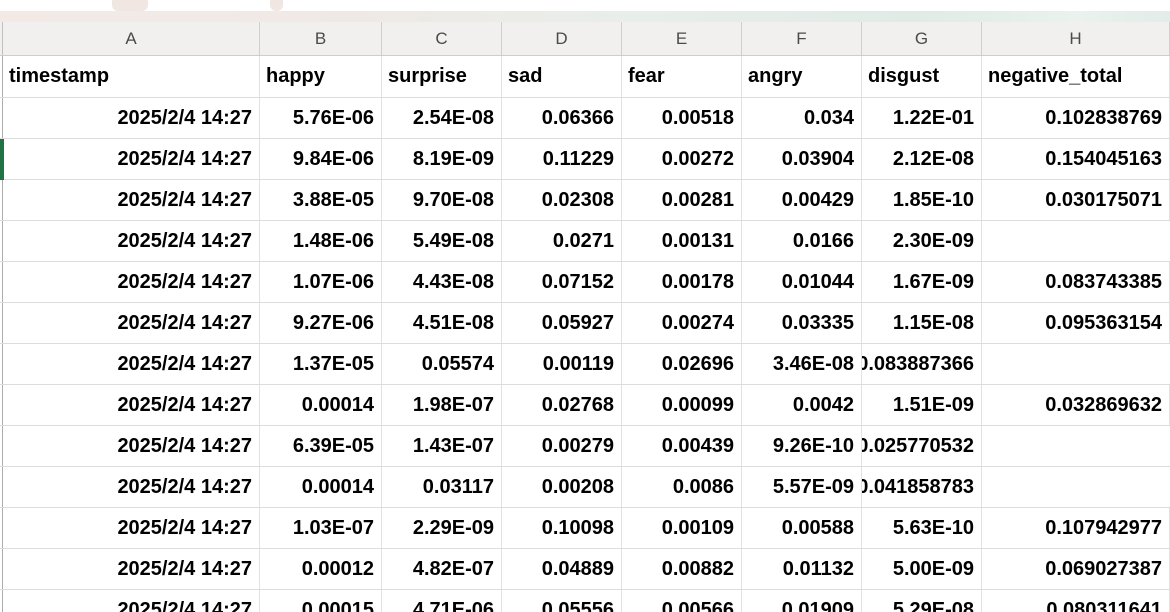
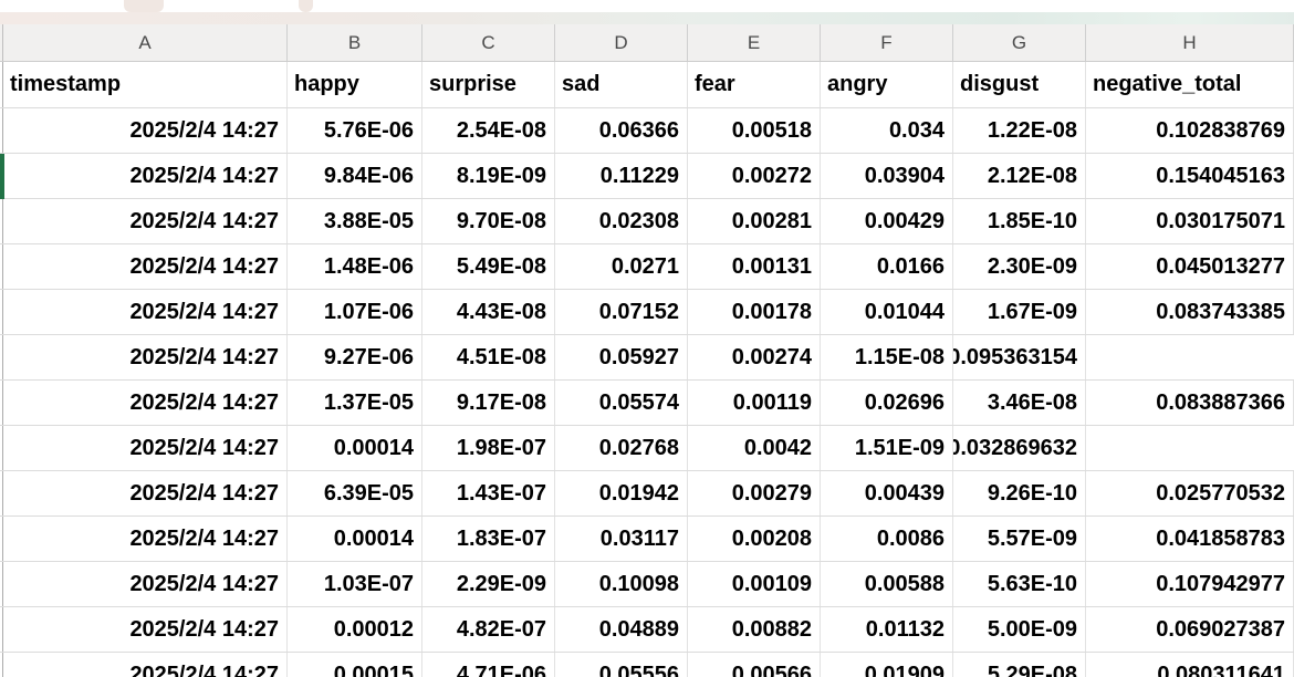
  A
  B
  C
  D
  E
  F
  G
  H
  timestamp
  happy
  surprise
  sad
  fear
  angry
  disgust
  negative_total
  2025/2/4 14:27
  5.76E-06
  2.54E-08
  0.06366
  0.00518
  0.034
- 1.22E-01
+ 1.22E-08
  0.102838769
  2025/2/4 14:27
  9.84E-06
  8.19E-09
  0.11229
  0.00272
  0.03904
  2.12E-08
  0.154045163
  2025/2/4 14:27
  3.88E-05
  9.70E-08
  0.02308
  0.00281
  0.00429
  1.85E-10
  0.030175071
  2025/2/4 14:27
  1.48E-06
  5.49E-08
  0.0271
  0.00131
  0.0166
  2.30E-09
+ 0.045013277
  2025/2/4 14:27
  1.07E-06
  4.43E-08
  0.07152
  0.00178
  0.01044
  1.67E-09
  0.083743385
  2025/2/4 14:27
  9.27E-06
  4.51E-08
  0.05927
  0.00274
- 0.03335
  1.15E-08
  0.095363154
  2025/2/4 14:27
  1.37E-05
+ 9.17E-08
  0.05574
  0.00119
  0.02696
  3.46E-08
  0.083887366
  2025/2/4 14:27
  0.00014
  1.98E-07
  0.02768
- 0.00099
  0.0042
  1.51E-09
  0.032869632
  2025/2/4 14:27
  6.39E-05
  1.43E-07
+ 0.01942
  0.00279
  0.00439
  9.26E-10
  0.025770532
  2025/2/4 14:27
  0.00014
+ 1.83E-07
  0.03117
  0.00208
  0.0086
  5.57E-09
  0.041858783
  2025/2/4 14:27
  1.03E-07
  2.29E-09
  0.10098
  0.00109
  0.00588
  5.63E-10
  0.107942977
  2025/2/4 14:27
  0.00012
  4.82E-07
  0.04889
  0.00882
  0.01132
  5.00E-09
  0.069027387
  2025/2/4 14:27
  0.00015
  4.71E-06
  0.05556
  0.00566
  0.01909
  5.29E-08
  0.080311641
